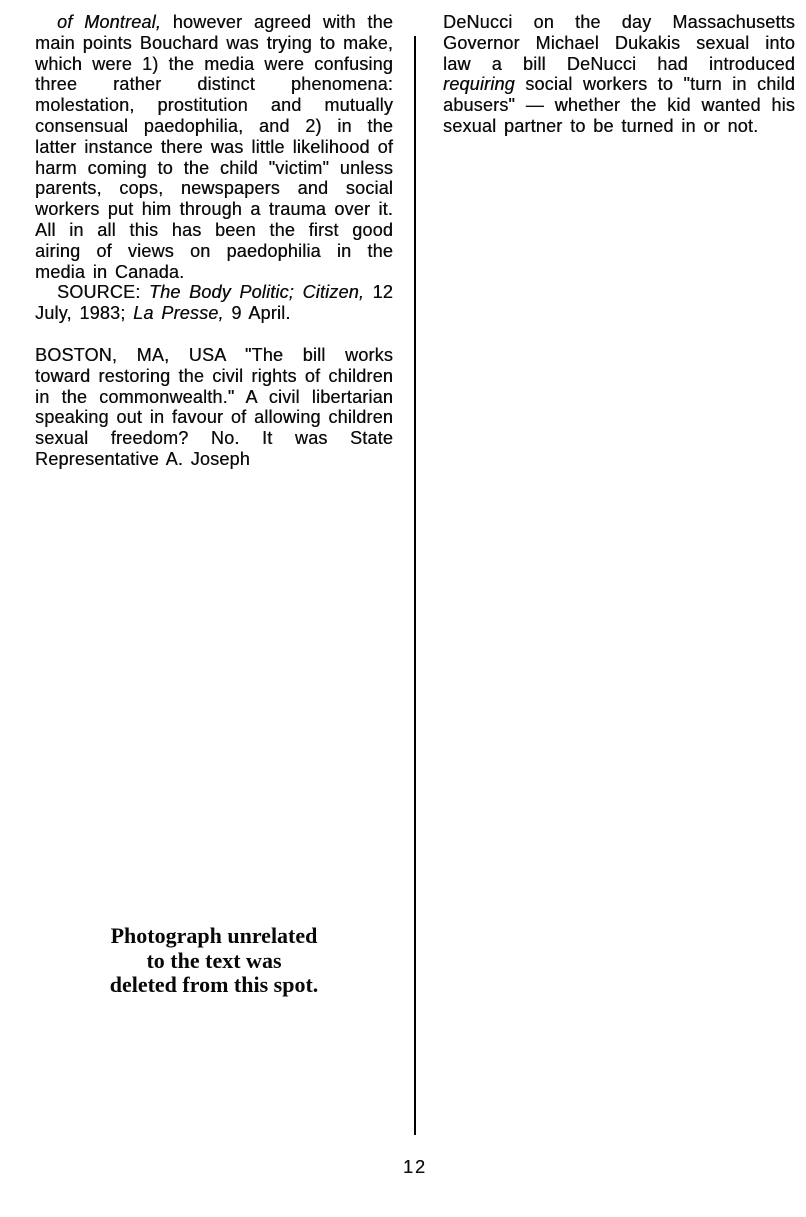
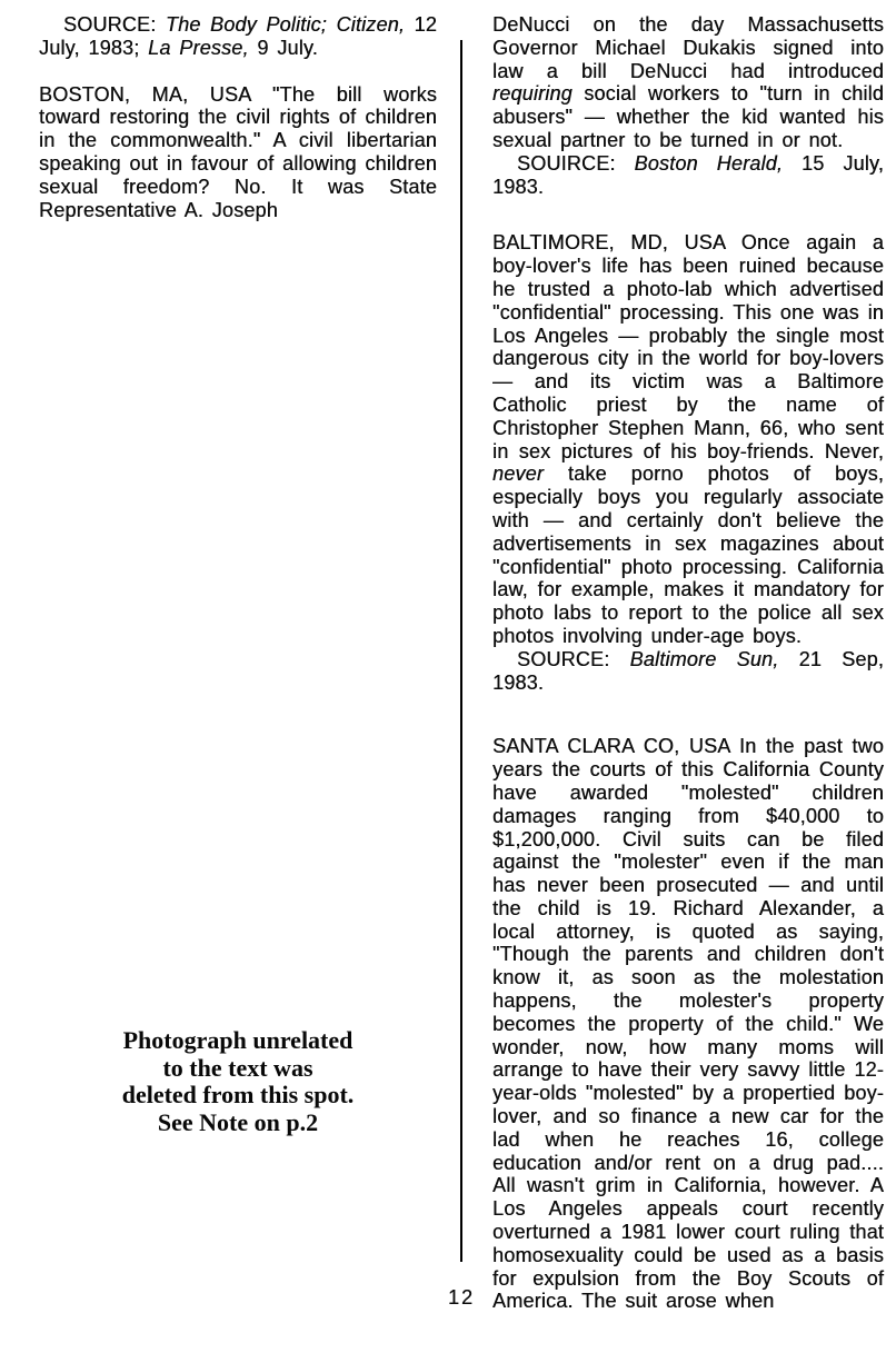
- of Montreal, however agreed with the main points Bouchard was trying to make, which were 1) the media were confusing three rather distinct phenomena: molestation, prostitution and mutually consensual paedophilia, and 2) in the latter instance there was little likelihood of harm coming to the child "victim" unless parents, cops, newspapers and social workers put him through a trauma over it. All in all this has been the first good airing of views on paedophilia in the media in Canada.
- SOURCE: The Body Politic; Citizen, 12 July, 1983; La Presse, 9 April.
+ SOURCE: The Body Politic; Citizen, 12 July, 1983; La Presse, 9 July.
  BOSTON, MA, USA "The bill works toward restoring the civil rights of children in the commonwealth." A civil libertarian speaking out in favour of allowing children sexual freedom? No. It was State Representative A. Joseph
  Photograph unrelated
  to the text was
  deleted from this spot.
+ See Note on p.2
- DeNucci on the day Massachusetts Governor Michael Dukakis sexual into law a bill DeNucci had introduced requiring social workers to "turn in child abusers" — whether the kid wanted his sexual partner to be turned in or not.
+ DeNucci on the day Massachusetts Governor Michael Dukakis signed into law a bill DeNucci had introduced requiring social workers to "turn in child abusers" — whether the kid wanted his sexual partner to be turned in or not.
+ SOUIRCE: Boston Herald, 15 July, 1983.
+ BALTIMORE, MD, USA Once again a boy-lover's life has been ruined because he trusted a photo-lab which advertised "confidential" processing. This one was in Los Angeles — probably the single most dangerous city in the world for boy-lovers — and its victim was a Baltimore Catholic priest by the name of Christopher Stephen Mann, 66, who sent in sex pictures of his boy-friends. Never, never take porno photos of boys, especially boys you regularly associate with — and certainly don't believe the advertisements in sex magazines about "confidential" photo processing. California law, for example, makes it mandatory for photo labs to report to the police all sex photos involving under-age boys.
+ SOURCE: Baltimore Sun, 21 Sep, 1983.
+ SANTA CLARA CO, USA In the past two years the courts of this California County have awarded "molested" children damages ranging from $40,000 to $1,200,000. Civil suits can be filed against the "molester" even if the man has never been prosecuted — and until the child is 19. Richard Alexander, a local attorney, is quoted as saying, "Though the parents and children don't know it, as soon as the molestation happens, the molester's property becomes the property of the child." We wonder, now, how many moms will arrange to have their very savvy little 12-year-olds "molested" by a propertied boy-lover, and so finance a new car for the lad when he reaches 16, college education and/or rent on a drug pad.... All wasn't grim in California, however. A Los Angeles appeals court recently overturned a 1981 lower court ruling that homosexuality could be used as a basis for expulsion from the Boy Scouts of America. The suit arose when
  12
